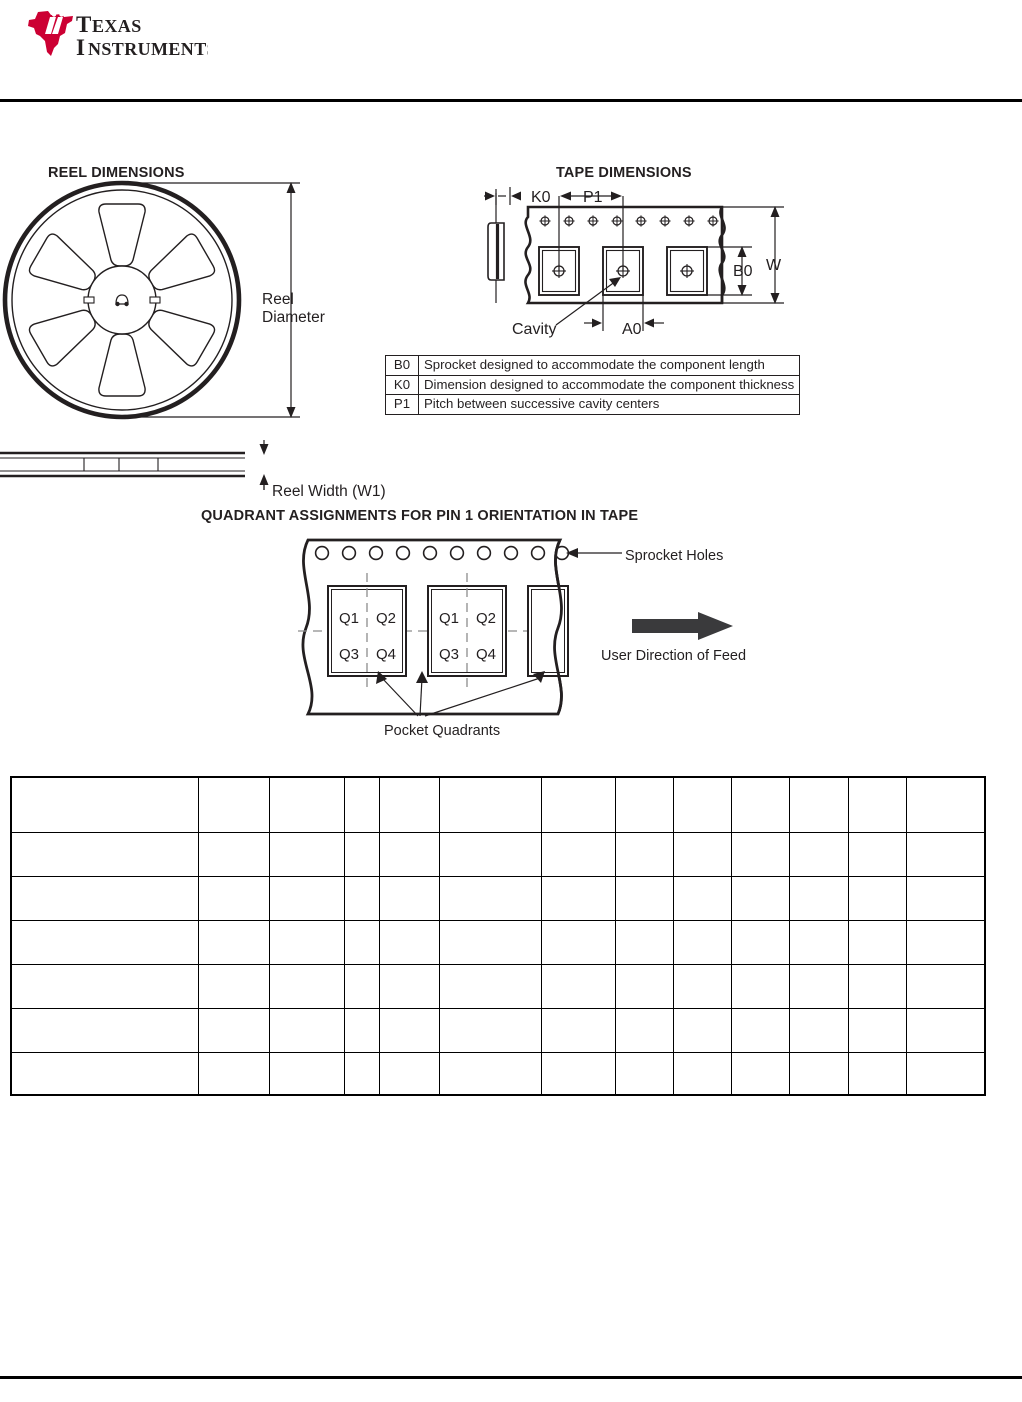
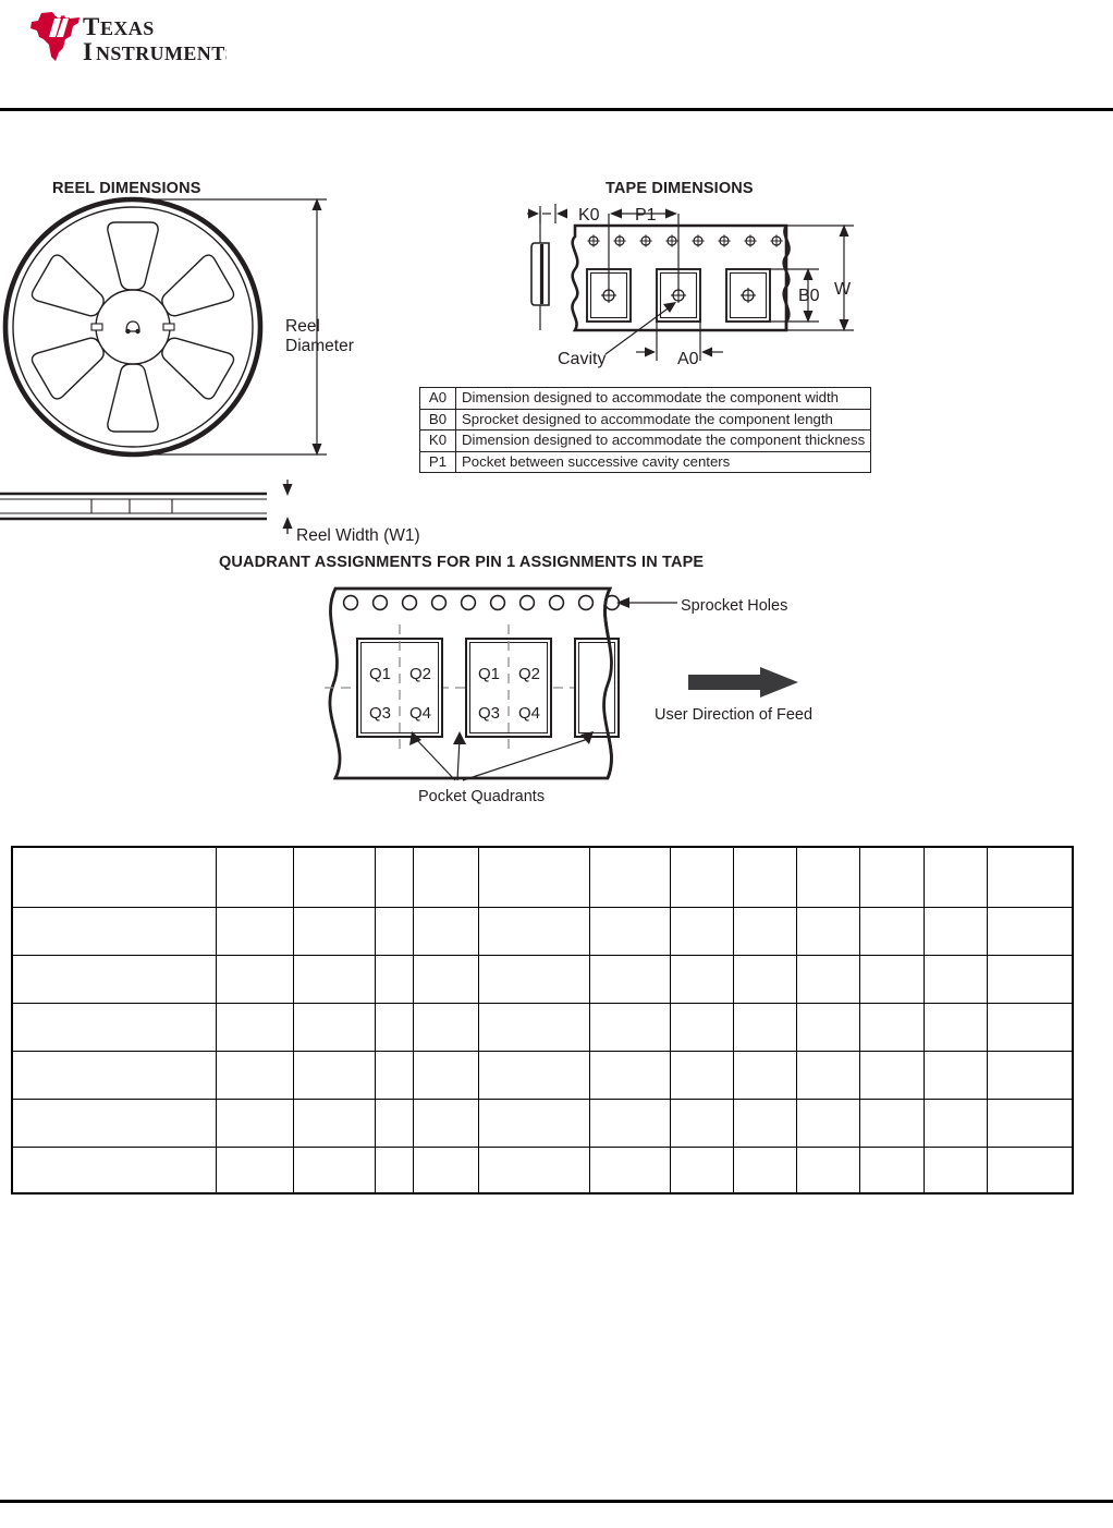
  T
  EXAS
  I
  NSTRUMENT
  REEL DIMENSIONS
  TAPE DIMENSIONS
- QUADRANT ASSIGNMENTS FOR PIN 1 ORIENTATION IN TAPE
+ QUADRANT ASSIGNMENTS FOR PIN 1 ASSIGNMENTS IN TAPE
  Reel
  Diameter
  Reel Width (W1)
  K0
  P1
  B0
  W
  A0
  Cavity
+ A0	Dimension designed to accommodate the component width
  B0	Sprocket designed to accommodate the component length
  K0	Dimension designed to accommodate the component thickness
- P1	Pitch between successive cavity centers
+ P1	Pocket between successive cavity centers
  Q1
  Q2
  Q3
  Q4
  Q1
  Q2
  Q3
  Q4
  Sprocket Holes
  Pocket Quadrants
  User Direction of Feed
